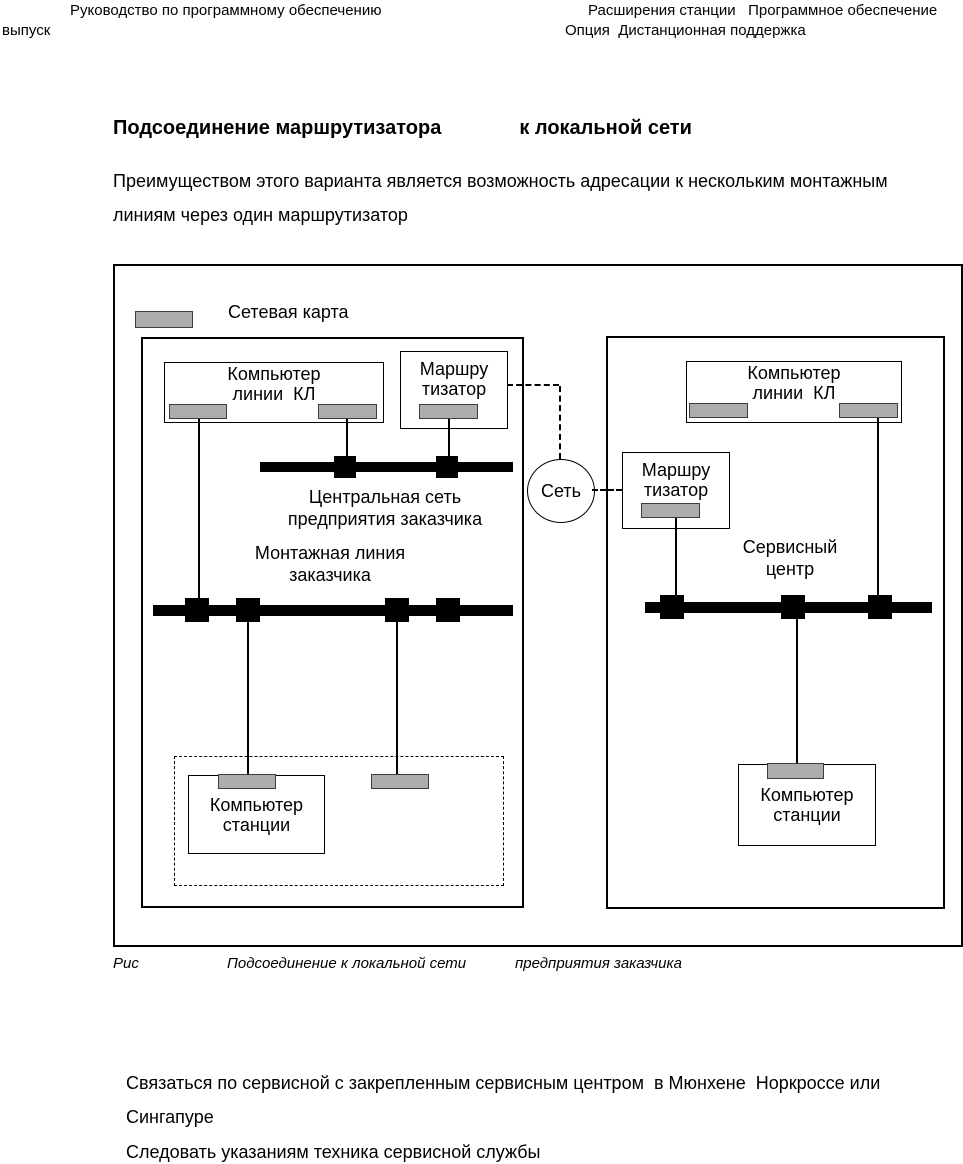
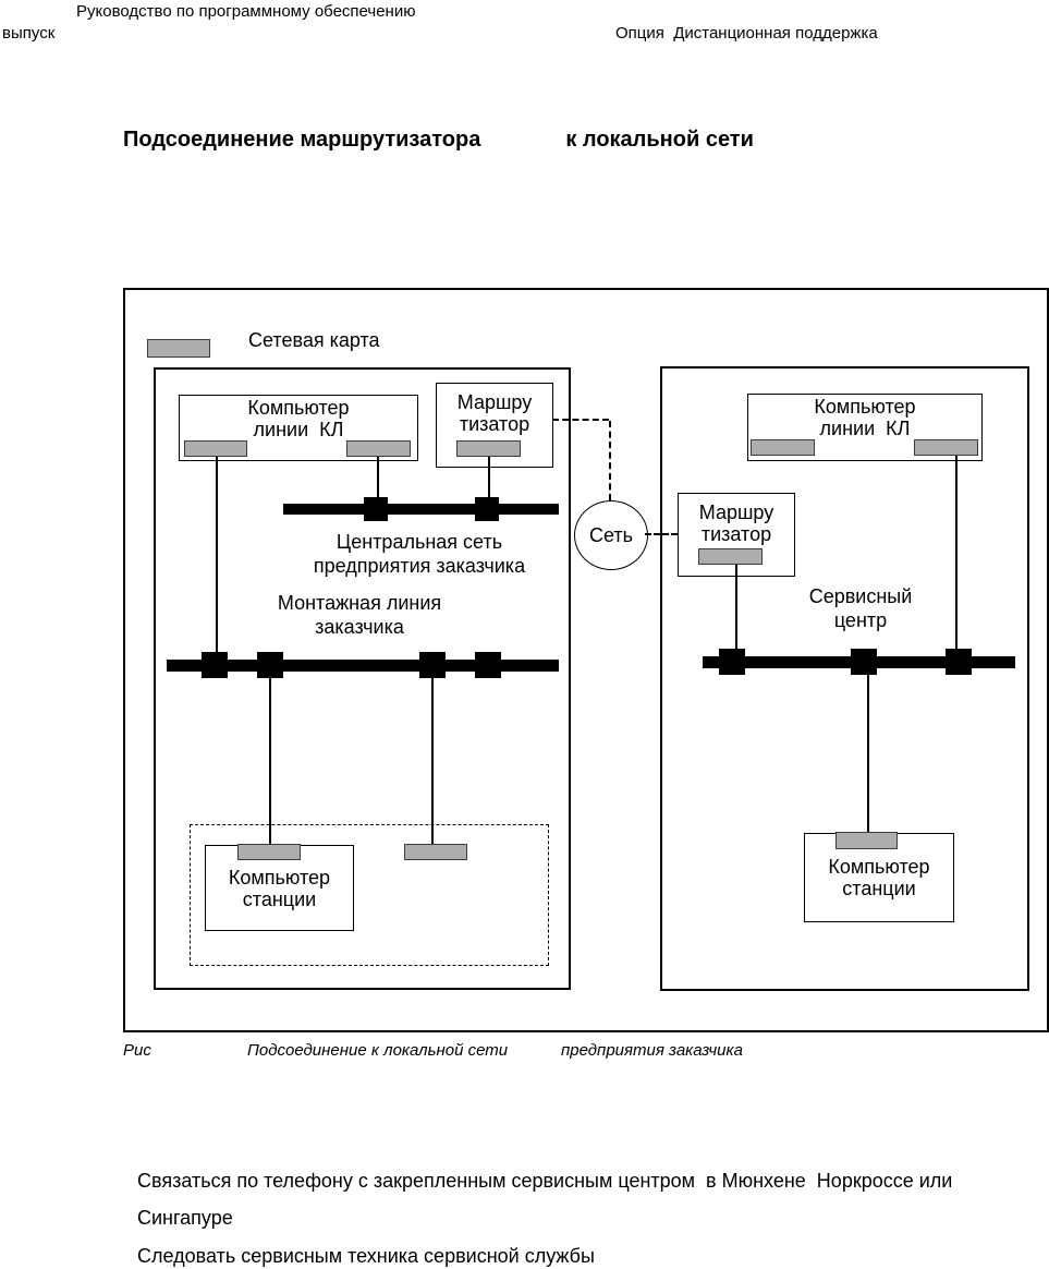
  Руководство по программному обеспечению
  выпуск
- Расширения станции Программное обеспечение
  Опция Дистанционная поддержка
  Подсоединение маршрутизатора к локальной сети
- Преимуществом этого варианта является возможность адресации к нескольким монтажным
- линиям через один маршрутизатор
  Сетевая карта
  Компьютер
  линии КЛ
  Маршру
  тизатор
  Центральная сеть
  предприятия заказчика
  Монтажная линия
  заказчика
  Компьютер
  станции
  Сеть
  Компьютер
  линии КЛ
  Маршру
  тизатор
  Сервисный
  центр
  Компьютер
  станции
  Рис
  Подсоединение к локальной сети
  предприятия заказчика
- Связаться по сервисной с закрепленным сервисным центром в Мюнхене Норкроссе или
+ Связаться по телефону с закрепленным сервисным центром в Мюнхене Норкроссе или
  Сингапуре
- Следовать указаниям техника сервисной службы
+ Следовать сервисным техника сервисной службы
